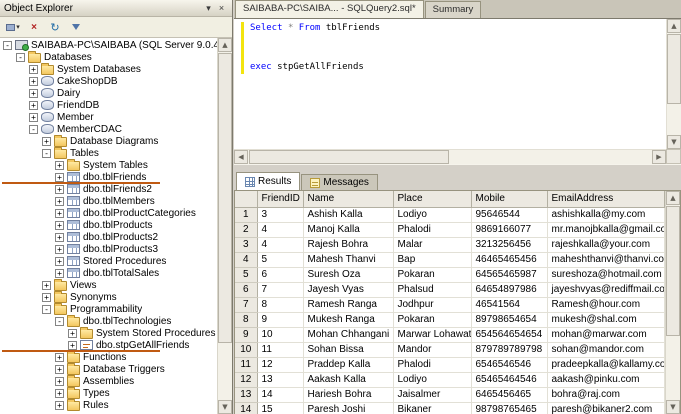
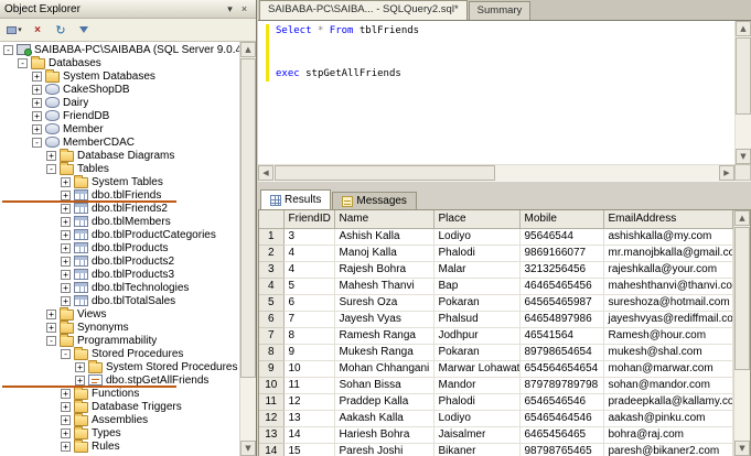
  Object Explorer
  ▾
  ×
  ×
  ↻
  -
  -
  Databases
  +
  System Databases
  +
  CakeShopDB
  +
  Dairy
  +
  FriendDB
  +
  Member
  -
  MemberCDAC
  +
  Database Diagrams
  -
  Tables
  +
  System Tables
  +
  dbo.tblFriends
  +
  dbo.tblFriends2
  +
  dbo.tblMembers
  +
  dbo.tblProductCategories
  +
  dbo.tblProducts
  +
  dbo.tblProducts2
  +
  dbo.tblProducts3
  +
- Stored Procedures
+ dbo.tblTechnologies
  +
  dbo.tblTotalSales
  +
  Views
  +
  Synonyms
  -
  Programmability
  -
- dbo.tblTechnologies
+ Stored Procedures
  +
  System Stored Procedures
  +
  dbo.stpGetAllFriends
  +
  Functions
  +
  Database Triggers
  +
  Assemblies
  +
  Types
  +
  Rules
  ▲
  ▼
  SAIBABA-PC\SAIBA... - SQLQuery2.sql*
  Summary
  Select * From tblFriends
  exec stpGetAllFriends
  ▲
  ▼
  ◀
  ▶
  Results
  Messages
  	FriendID	Name	Place	Mobile	EmailAddress
  1	3	Ashish Kalla	Lodiyo	95646544	ashishkalla@my.com
  2	4	Manoj Kalla	Phalodi	9869166077	mr.manojbkalla@gmail.co
  3	4	Rajesh Bohra	Malar	3213256456	rajeshkalla@your.com
  4	5	Mahesh Thanvi	Bap	46465465456	maheshthanvi@thanvi.co
  5	6	Suresh Oza	Pokaran	64565465987	sureshoza@hotmail.com
  6	7	Jayesh Vyas	Phalsud	64654897986	jayeshvyas@rediffmail.co
  7	8	Ramesh Ranga	Jodhpur	46541564	Ramesh@hour.com
  8	9	Mukesh Ranga	Pokaran	89798654654	mukesh@shal.com
  9	10	Mohan Chhangani	Marwar Lohawat	654564654654	mohan@marwar.com
  10	11	Sohan Bissa	Mandor	879789789798	sohan@mandor.com
  11	12	Praddep Kalla	Phalodi	6546546546	pradeepkalla@kallamy.co
  12	13	Aakash Kalla	Lodiyo	65465464546	aakash@pinku.com
  13	14	Hariesh Bohra	Jaisalmer	6465456465	bohra@raj.com
  14	15	Paresh Joshi	Bikaner	98798765465	paresh@bikaner2.com
  ▲
  ▼
